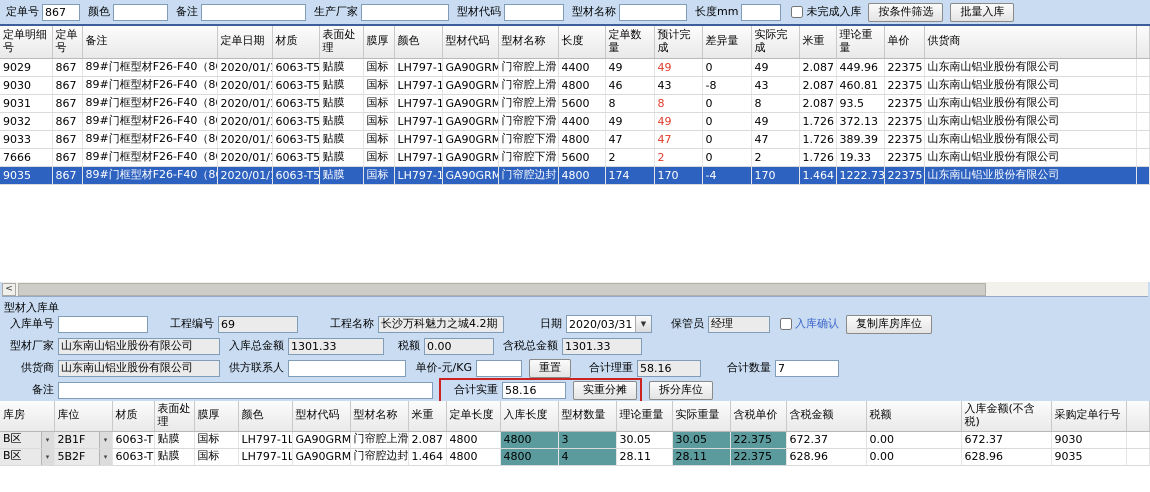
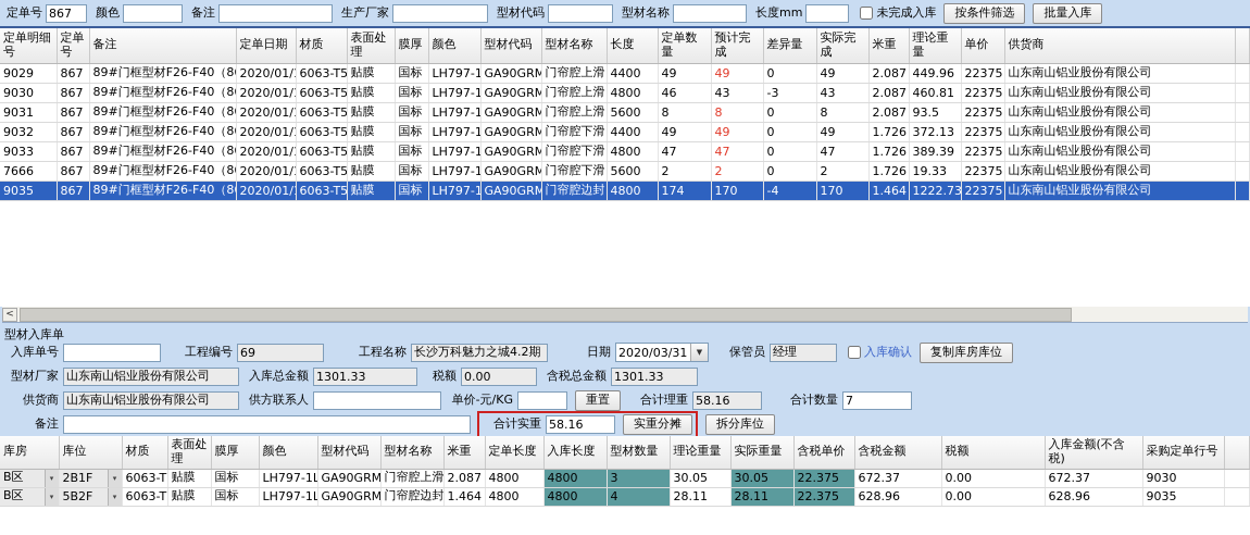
  定单号
  867
  颜色
  备注
  生产厂家
  型材代码
  型材名称
  长度mm
  未完成入库
  按条件筛选
  批量入库
  定单明细号	定单号	备注	定单日期	材质	表面处理	膜厚	颜色	型材代码	型材名称	长度	定单数量	预计完成	差异量	实际完成	米重	理论重量	单价	供货商
  9029	867	89#门框型材F26-F40（8	2020/01/	6063-T5	贴膜	国标	LH797-1	GA90GRM	门帘腔上滑	4400	49	49	0	49	2.087	449.96	22375	山东南山铝业股份有限公司
- 9030	867	89#门框型材F26-F40（8	2020/01/	6063-T5	贴膜	国标	LH797-1	GA90GRM	门帘腔上滑	4800	46	43	-8	43	2.087	460.81	22375	山东南山铝业股份有限公司
+ 9030	867	89#门框型材F26-F40（8	2020/01/	6063-T5	贴膜	国标	LH797-1	GA90GRM	门帘腔上滑	4800	46	43	-3	43	2.087	460.81	22375	山东南山铝业股份有限公司
  9031	867	89#门框型材F26-F40（8	2020/01/	6063-T5	贴膜	国标	LH797-1	GA90GRM	门帘腔上滑	5600	8	8	0	8	2.087	93.5	22375	山东南山铝业股份有限公司
  9032	867	89#门框型材F26-F40（8	2020/01/	6063-T5	贴膜	国标	LH797-1	GA90GRM	门帘腔下滑	4400	49	49	0	49	1.726	372.13	22375	山东南山铝业股份有限公司
  9033	867	89#门框型材F26-F40（8	2020/01/	6063-T5	贴膜	国标	LH797-1	GA90GRM	门帘腔下滑	4800	47	47	0	47	1.726	389.39	22375	山东南山铝业股份有限公司
  7666	867	89#门框型材F26-F40（8	2020/01/	6063-T5	贴膜	国标	LH797-1	GA90GRM	门帘腔下滑	5600	2	2	0	2	1.726	19.33	22375	山东南山铝业股份有限公司
  9035	867	89#门框型材F26-F40（8	2020/01/	6063-T5	贴膜	国标	LH797-1	GA90GRM	门帘腔边封	4800	174	170	-4	170	1.464	1222.73	22375	山东南山铝业股份有限公司
  <
  型材入库单
  入库单号
  工程编号
  69
  工程名称
  长沙万科魅力之城4.2期
  日期
  2020/03/31
  ▼
  保管员
  经理
  入库确认
  复制库房库位
  型材厂家
  山东南山铝业股份有限公司
  入库总金额
  1301.33
  税额
  0.00
  含税总金额
  1301.33
  供货商
  山东南山铝业股份有限公司
  供方联系人
  单价-元/KG
  重置
  合计理重
  58.16
  合计数量
  7
  备注
  合计实重
  58.16
  实重分摊
  拆分库位
  库房	库位	材质	表面处理	膜厚	颜色	型材代码	型材名称	米重	定单长度	入库长度	型材数量	理论重量	实际重量	含税单价	含税金额	税额	入库金额(不含税)	采购定单行号
  B区 ▾	2B1F ▾	6063-T	贴膜	国标	LH797-1L	GA90GRM	门帘腔上滑	2.087	4800	4800	3	30.05	30.05	22.375	672.37	0.00	672.37	9030
  B区 ▾	5B2F ▾	6063-T	贴膜	国标	LH797-1L	GA90GRM	门帘腔边封	1.464	4800	4800	4	28.11	28.11	22.375	628.96	0.00	628.96	9035
